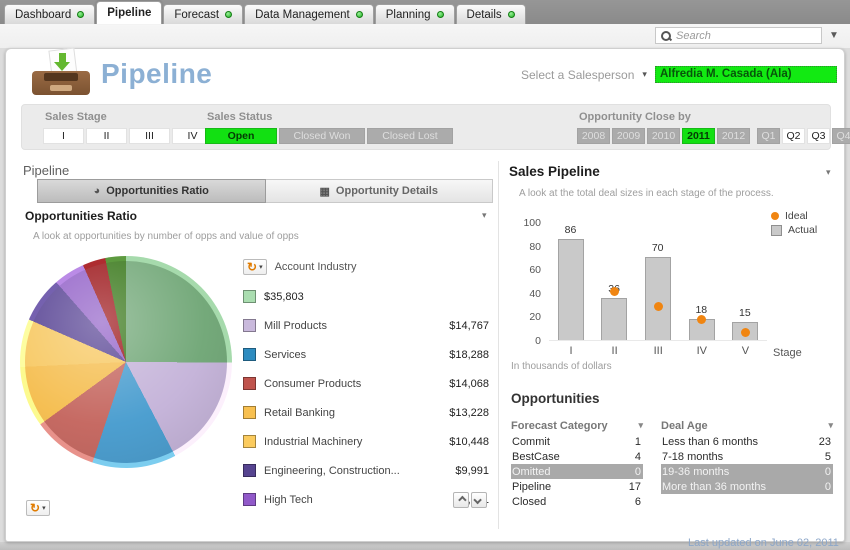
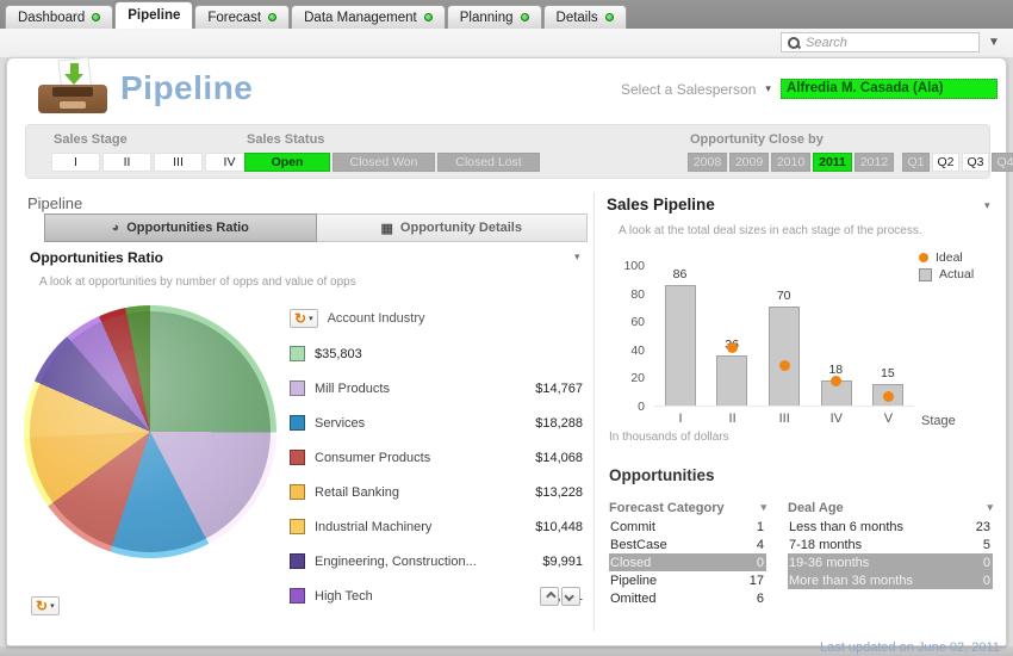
  Dashboard
  Pipeline
  Forecast
  Data Management
  Planning
  Details
  Search
  ▼
  Pipeline
  Select a Salesperson
  ▾
  Alfredia M. Casada (Ala)
  Sales Stage
  I
  II
  III
  IV
  Sales Status
  Open
  Closed Won
  Closed Lost
  Opportunity Close by
  2008
  2009
  2010
  2011
  2012
  Q1
  Q2
  Q3
  Q4
  Pipeline
  ◕
  Opportunities Ratio
  ▦
  Opportunity Details
  Opportunities Ratio
  ▾
  A look at opportunities by number of opps and value of opps
  ↻
  Account Industry
  $35,803
  Mill Products
  $14,767
  Services
  $18,288
  Consumer Products
  $14,068
  Retail Banking
  $13,228
  Industrial Machinery
  $10,448
  Engineering, Construction...
  $9,991
  High Tech
  ↻
  Sales Pipeline
  ▾
  A look at the total deal sizes in each stage of the process.
  86
  70
  18
  15
  Stage
  Ideal
  Actual
  In thousands of dollars
  0
  20
  40
  60
  80
  100
  I
  II
  III
  IV
  V
  Opportunities
  Forecast Category
  ▾
  Commit
  1
  BestCase
  4
- Omitted
+ Closed
  0
  Pipeline
  17
- Closed
+ Omitted
  6
  Deal Age
  ▾
  Less than 6 months
  23
  7-18 months
  5
  19-36 months
  0
  More than 36 months
  0
  Last updated on June 02, 2011
